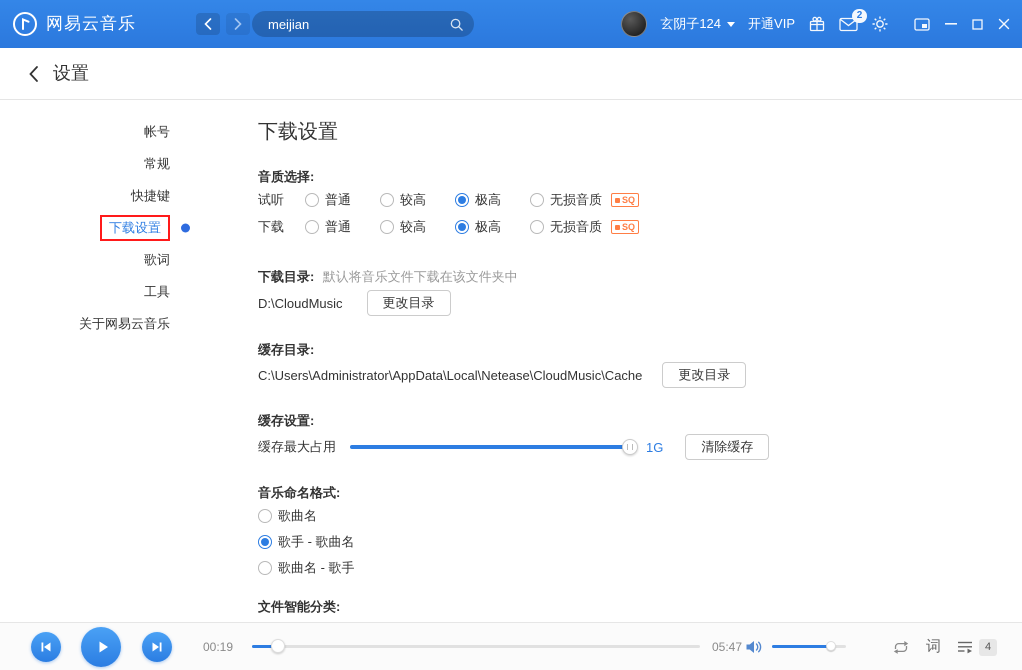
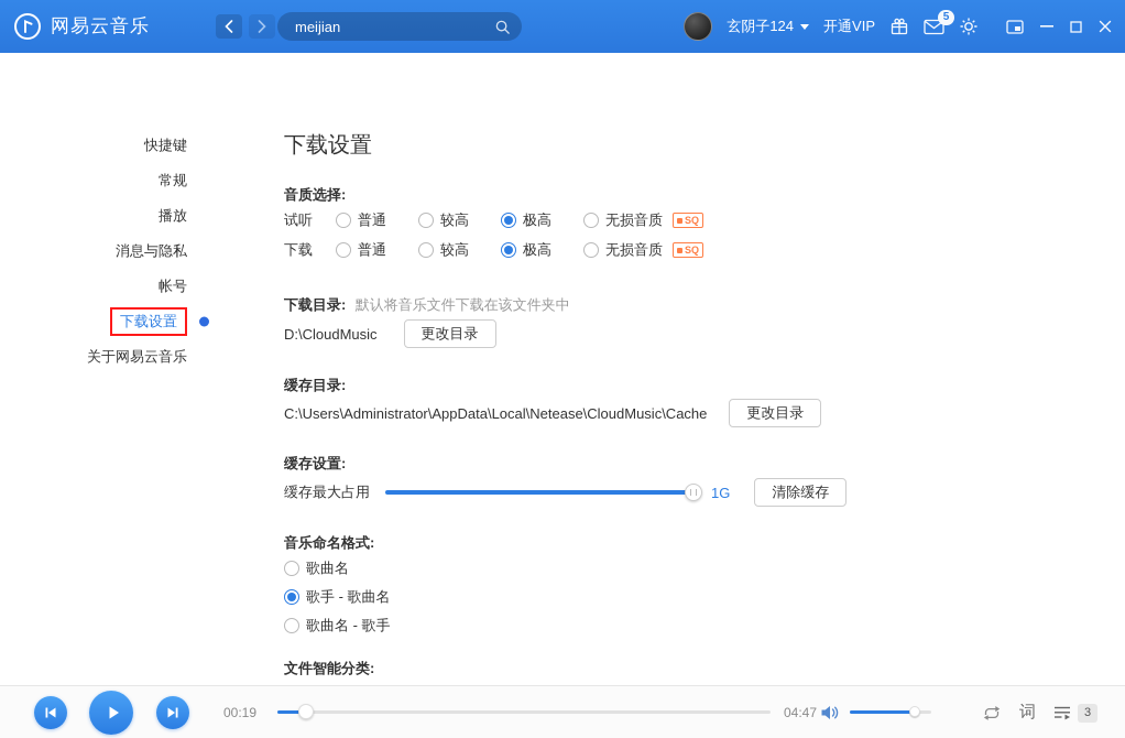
  网易云音乐
  meijian
  玄阴子124
  开通VIP
- 2
+ 5
- 设置
- 帐号
+ 快捷键
  常规
+ 播放
+ 消息与隐私
- 快捷键
+ 帐号
  下载设置
- 歌词
- 工具
  关于网易云音乐
  下载设置
  音质选择:
  试听
  普通
  较高
  极高
  无损音质
  SQ
  下载
  普通
  较高
  极高
  无损音质
  SQ
  下载目录: 默认将音乐文件下载在该文件夹中
  D:\CloudMusic
  更改目录
  缓存目录:
  C:\Users\Administrator\AppData\Local\Netease\CloudMusic\Cache
  更改目录
  缓存设置:
  缓存最大占用
  1G
  清除缓存
  音乐命名格式:
  歌曲名
  歌手 - 歌曲名
  歌曲名 - 歌手
  文件智能分类:
  00:19
- 05:47
+ 04:47
  词
- 4
+ 3
